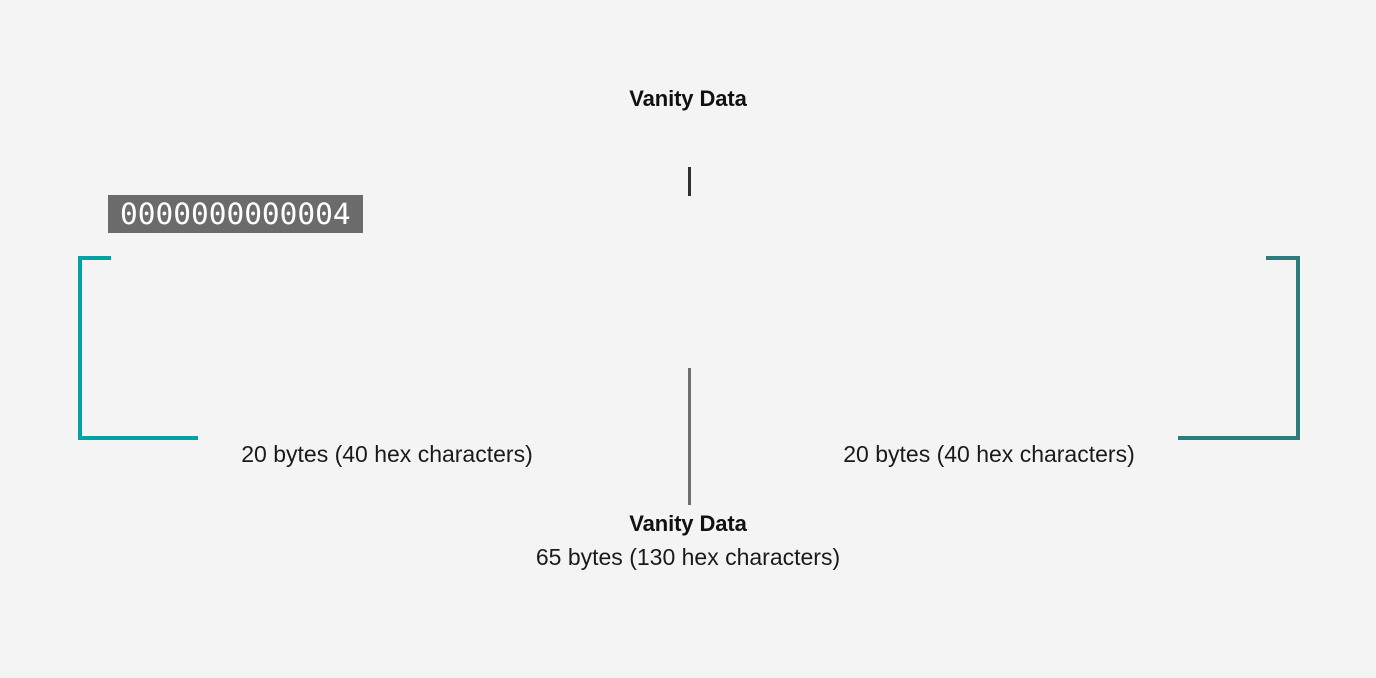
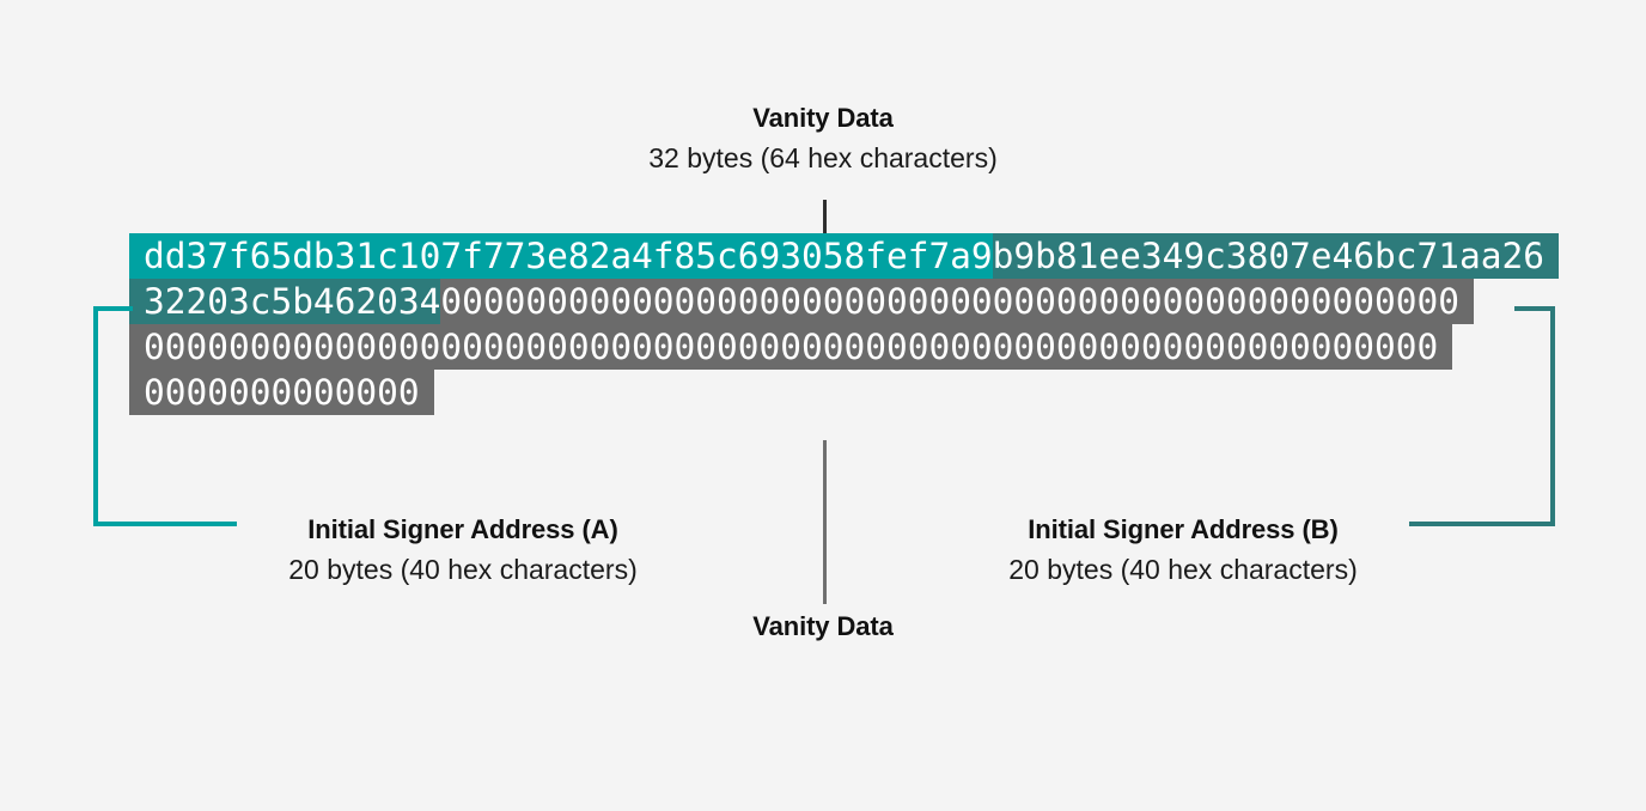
  Vanity Data
+ 32 bytes (64 hex characters)
+ dd37f65db31c107f773e82a4f85c693058fef7a9
+ b9b81ee349c3807e46bc71aa26
+ 32203c5b462034
+ 000000000000000000000000000000000000000000000000
+ 0000000000000000000000000000000000000000000000000000000000000
- 0000000000004
+ 0000000000000
+ Initial Signer Address (A)
  20 bytes (40 hex characters)
+ Initial Signer Address (B)
  20 bytes (40 hex characters)
  Vanity Data
- 65 bytes (130 hex characters)
